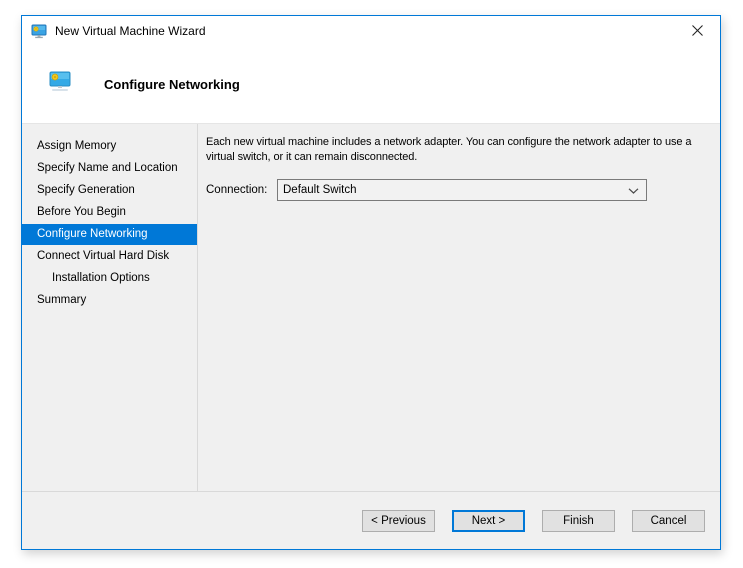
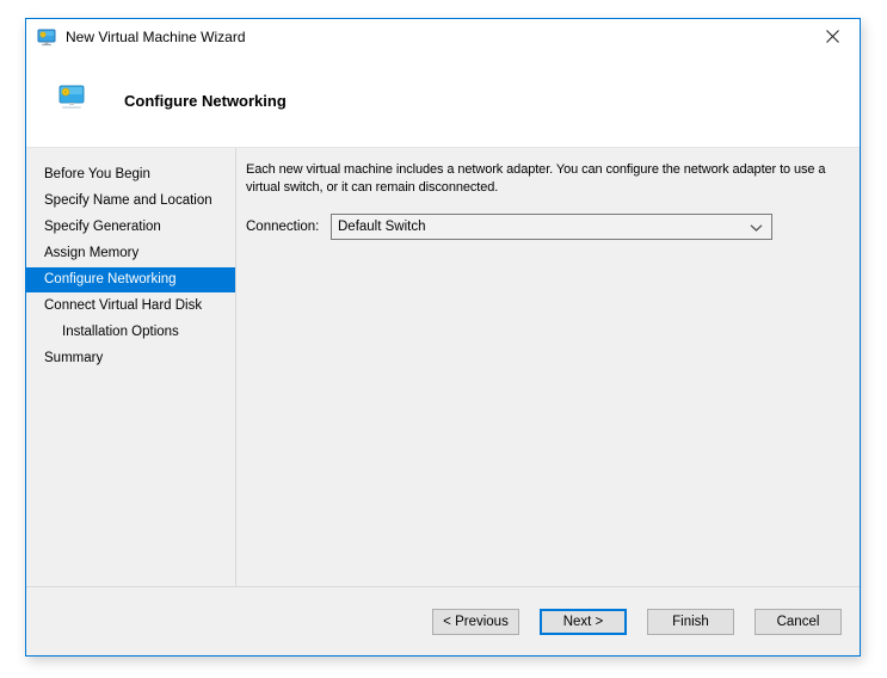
  New Virtual Machine Wizard
  Configure Networking
- Assign Memory
+ Before You Begin
  Specify Name and Location
  Specify Generation
- Before You Begin
+ Assign Memory
  Configure Networking
  Connect Virtual Hard Disk
  Installation Options
  Summary
  Each new virtual machine includes a network adapter. You can configure the network adapter to use a virtual switch, or it can remain disconnected.
  Connection:
  Default Switch
  < Previous
  Next >
  Finish
  Cancel
